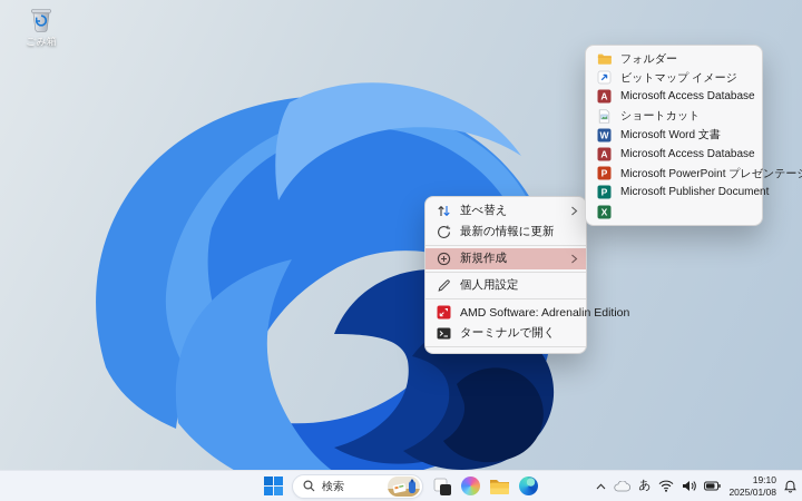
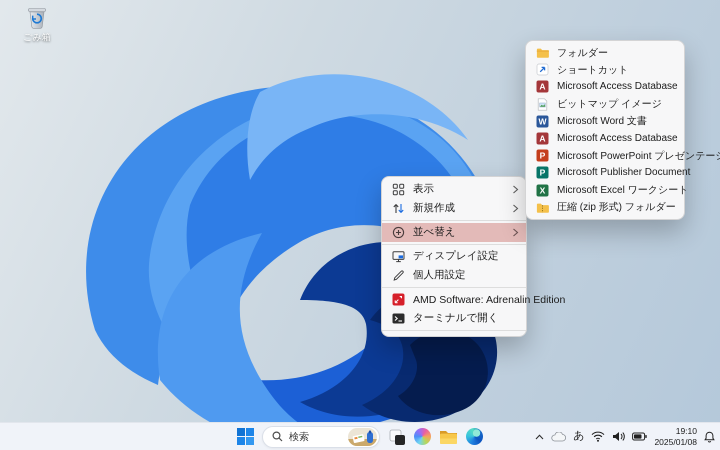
  ごみ箱
  フォルダー
- ビットマップ イメージ
+ ショートカット
  A
  Microsoft Access Database
- ショートカット
+ ビットマップ イメージ
  W
  Microsoft Word 文書
  A
  Microsoft Access Database
  P
  Microsoft PowerPoint プレゼンテー
  P
  Microsoft Publisher Document
  X
+ Microsoft Excel ワークシート
+ 圧縮 (zip 形式) フォルダー
+ 表示
- 並べ替え
+ 新規作成
- 最新の情報に更新
- 新規作成
+ 並べ替え
+ ディスプレイ設定
  個人用設定
  AMD Software: Adrenalin Edition
  ターミナルで開く
  検索
  あ
  19:10
  2025/01/08
